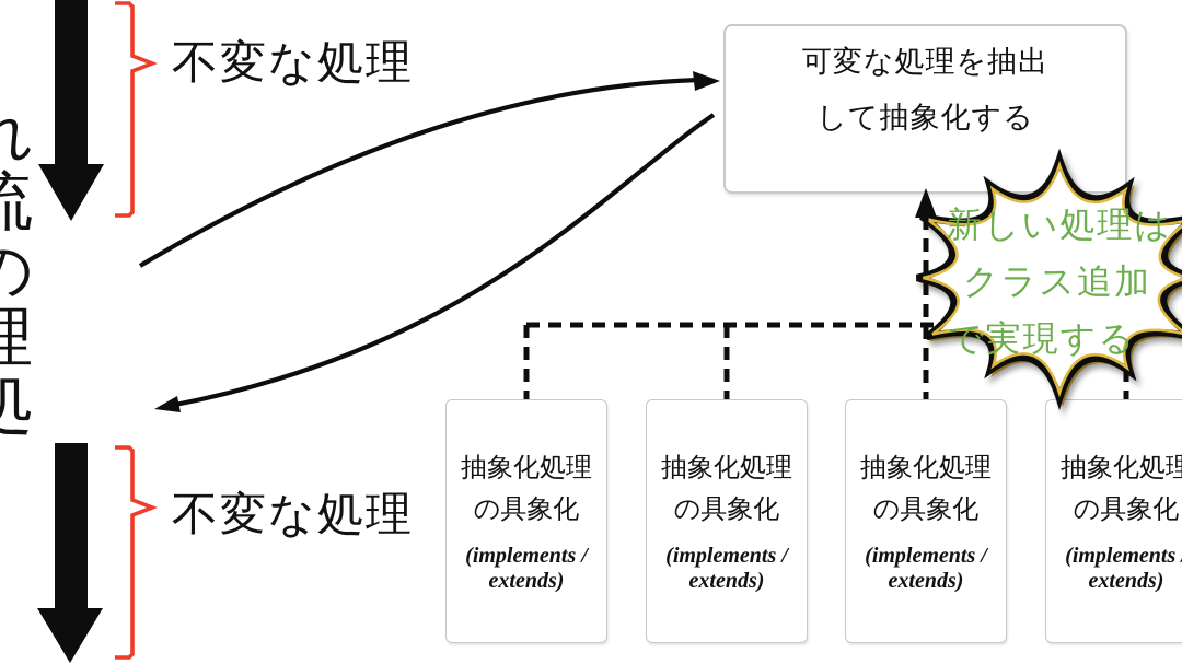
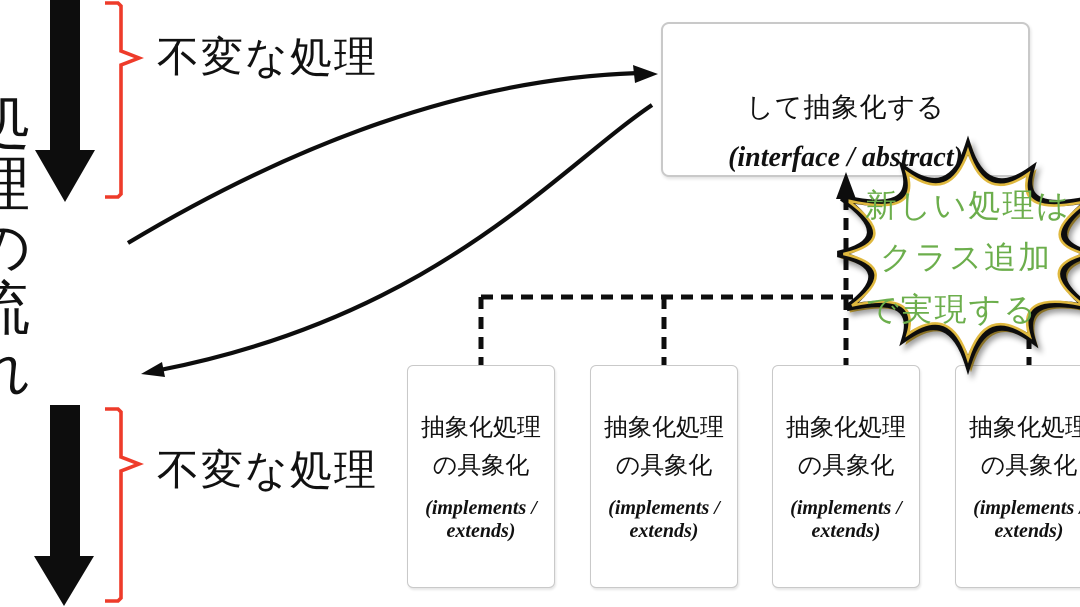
- れ
+ 処
- 流
+ 理
  の
- 理
+ 流
- 処
+ れ
  不変な処理
  不変な処理
- 可変な処理を抽出
  して抽象化する
+ (interface / abstract)
  新しい処理は
  クラス追加
  で実現する
  抽象化処理
  の具象化
  (implements /
  extends)
  抽象化処理
  の具象化
  (implements /
  extends)
  抽象化処理
  の具象化
  (implements /
  extends)
  抽象化処理
  の具象化
  (implements
  extends)
